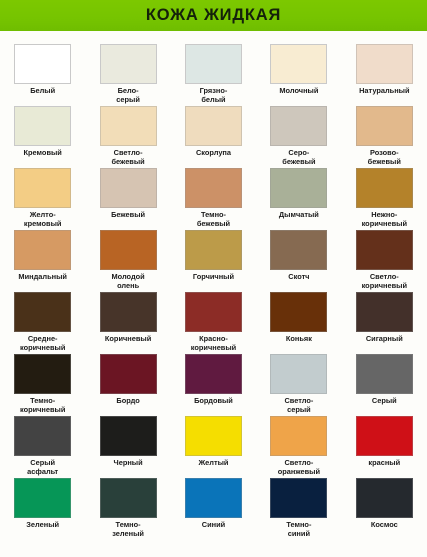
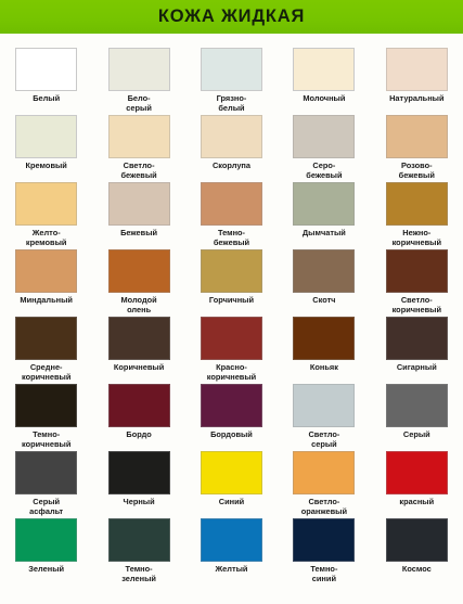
  КОЖА ЖИДКАЯ
  Белый
  Бело-
  серый
  Грязно-
  белый
  Молочный
  Натуральный
  Кремовый
  Светло-
  бежевый
  Скорлупа
  Серо-
  бежевый
  Розово-
  бежевый
  Желто-
  кремовый
  Бежевый
  Темно-
  бежевый
  Дымчатый
  Нежно-
  коричневый
  Миндальный
  Молодой
  олень
  Горчичный
  Скотч
  Светло-
  коричневый
  Средне-
  коричневый
  Коричневый
  Красно-
  коричневый
  Коньяк
  Сигарный
  Темно-
  коричневый
  Бордо
  Бордовый
  Светло-
  серый
  Серый
  Серый
  асфальт
  Черный
- Желтый
+ Синий
  Светло-
  оранжевый
  красный
  Зеленый
  Темно-
  зеленый
- Синий
+ Желтый
  Темно-
  синий
  Космос
